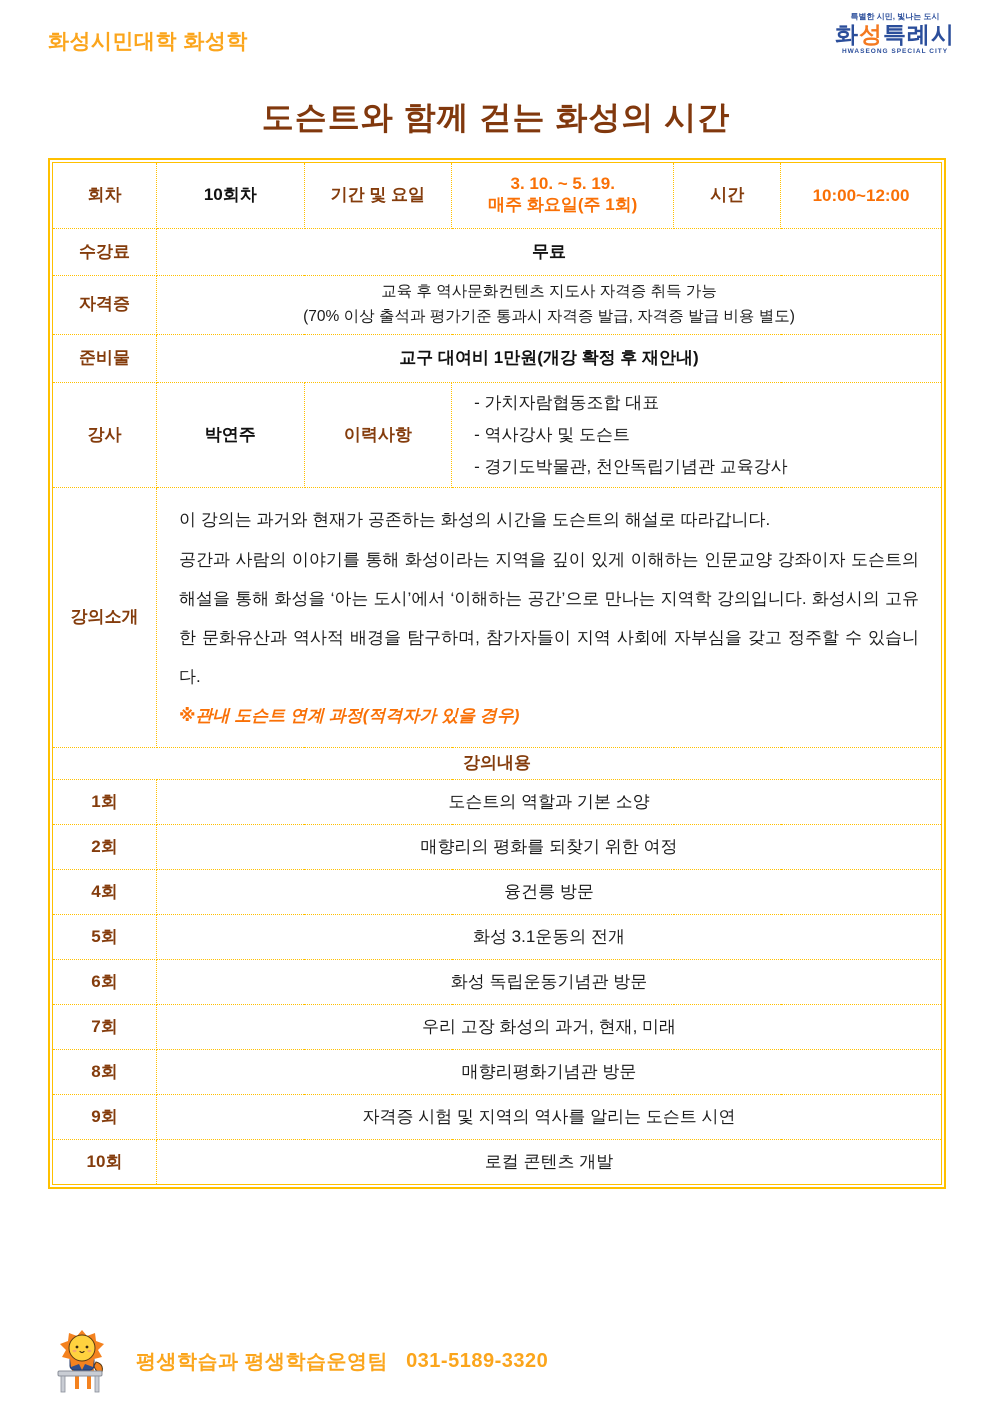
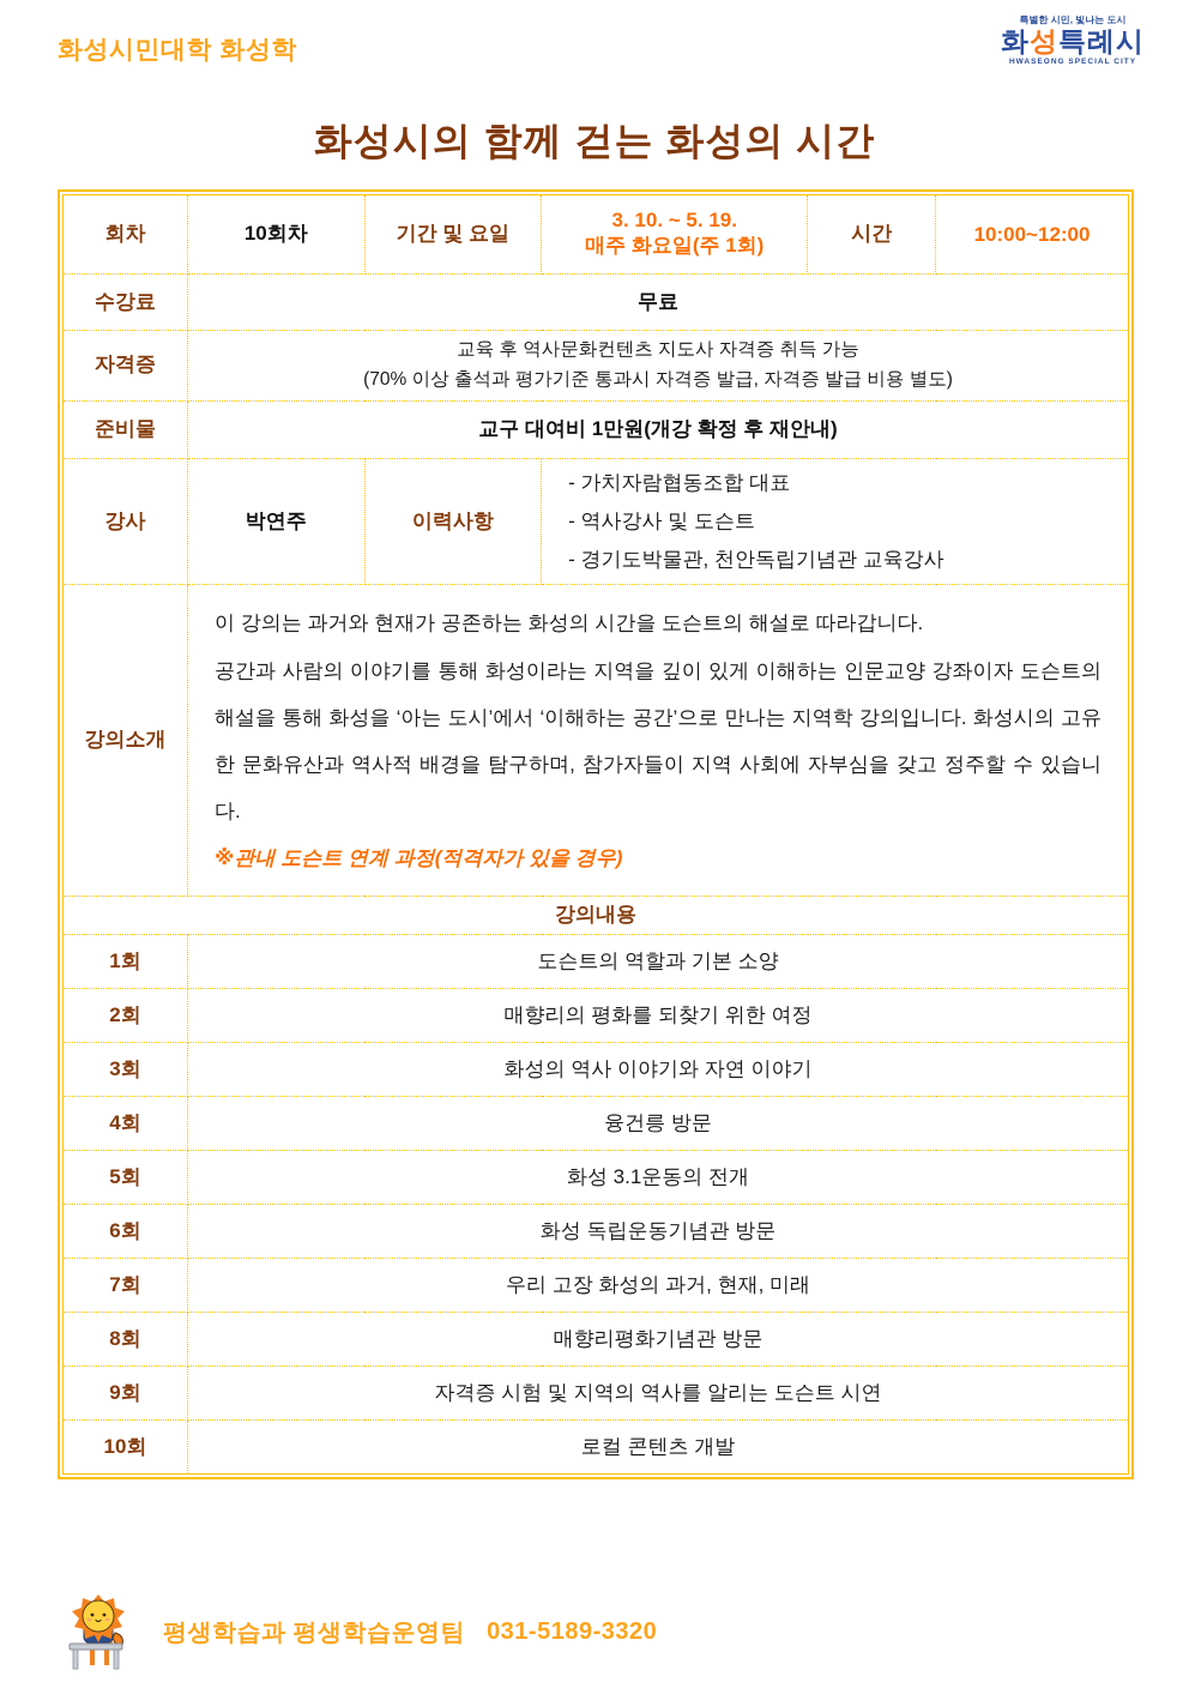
  화성시민대학 화성학
  특별한 시민, 빛나는 도시
  화성특례시
- 도슨트와 함께 걷는 화성의 시간
+ 화성시의 함께 걷는 화성의 시간
  회차	10회차	기간 및 요일	3. 10. ~ 5. 19. 매주 화요일(주 1회)	시간	10:00~12:00
  수강료	무료
  자격증	교육 후 역사문화컨텐츠 지도사 자격증 취득 가능 (70% 이상 출석과 평가기준 통과시 자격증 발급, 자격증 발급 비용 별도)
  준비물	교구 대여비 1만원(개강 확정 후 재안내)
  강사	박연주	이력사항	- 가치자람협동조합 대표 - 역사강사 및 도슨트 - 경기도박물관, 천안독립기념관 교육강사
  강의소개	이 강의는 과거와 현재가 공존하는 화성의 시간을 도슨트의 해설로 따라갑니다. 공간과 사람의 이야기를 통해 화성이라는 지역을 깊이 있게 이해하는 인문교양 강좌이자 도슨트의 해설을 통해 화성을 ‘아는 도시’에서 ‘이해하는 공간’으로 만나는 지역학 강의입니다. 화성시의 고유한 문화유산과 역사적 배경을 탐구하며, 참가자들이 지역 사회에 자부심을 갖고 정주할 수 있습니다. ※관내 도슨트 연계 과정(적격자가 있을 경우)
  강의내용
  1회	도슨트의 역할과 기본 소양
  2회	매향리의 평화를 되찾기 위한 여정
+ 3회	화성의 역사 이야기와 자연 이야기
  4회	융건릉 방문
  5회	화성 3.1운동의 전개
  6회	화성 독립운동기념관 방문
  7회	우리 고장 화성의 과거, 현재, 미래
  8회	매향리평화기념관 방문
  9회	자격증 시험 및 지역의 역사를 알리는 도슨트 시연
  10회	로컬 콘텐츠 개발
  평생학습과 평생학습운영팀
  031-5189-3320
